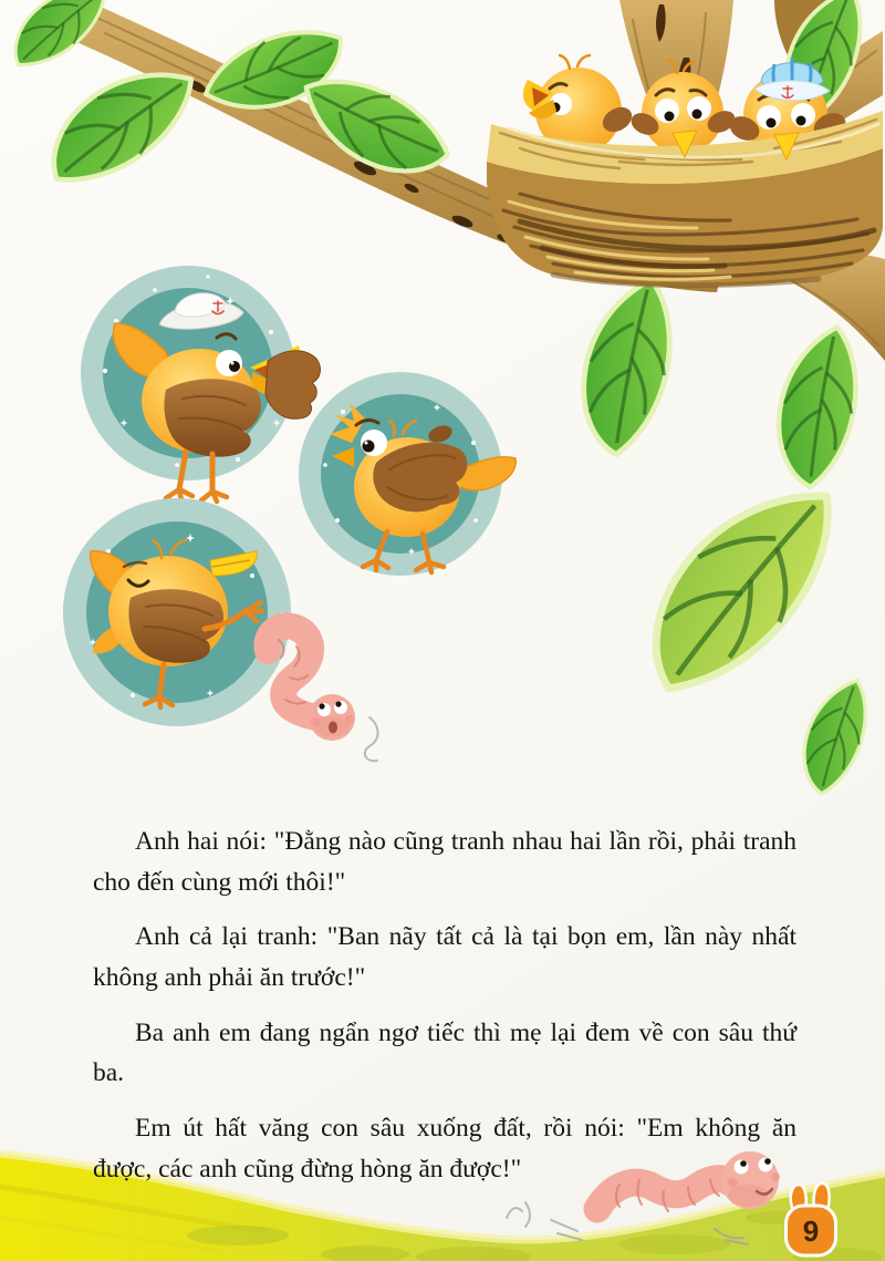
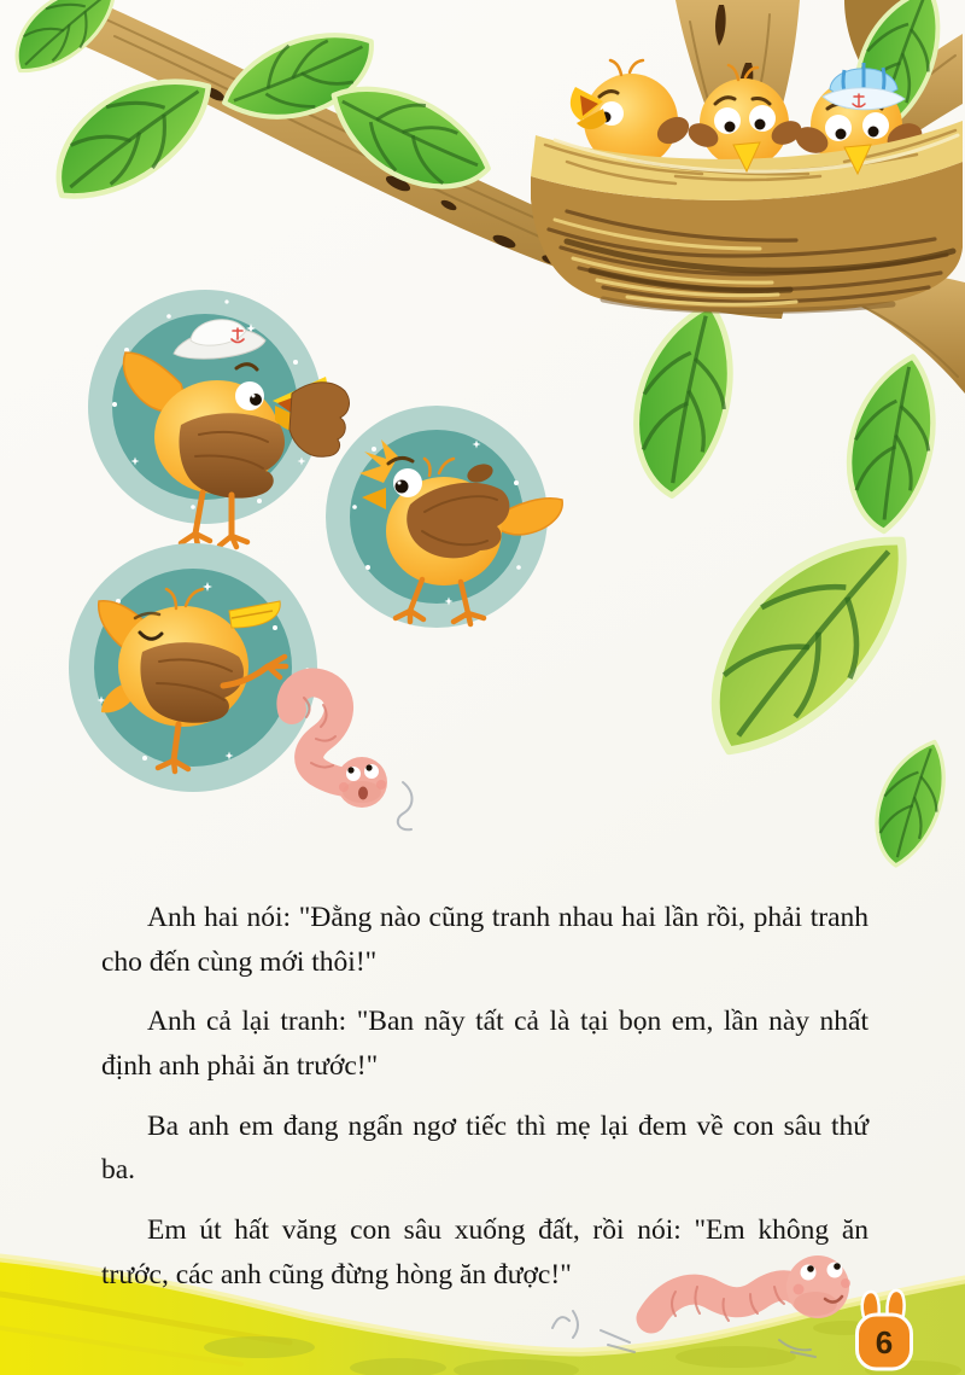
- 9
+ 6
  Anh hai nói: "Đằng nào cũng tranh nhau hai lần rồi, phải tranh cho đến cùng mới thôi!"
- Anh cả lại tranh: "Ban nãy tất cả là tại bọn em, lần này nhất không anh phải ăn trước!"
+ Anh cả lại tranh: "Ban nãy tất cả là tại bọn em, lần này nhất định anh phải ăn trước!"
  Ba anh em đang ngẩn ngơ tiếc thì mẹ lại đem về con sâu thứ ba.
- Em út hất văng con sâu xuống đất, rồi nói: "Em không ăn được, các anh cũng đừng hòng ăn được!"
+ Em út hất văng con sâu xuống đất, rồi nói: "Em không ăn trước, các anh cũng đừng hòng ăn được!"
